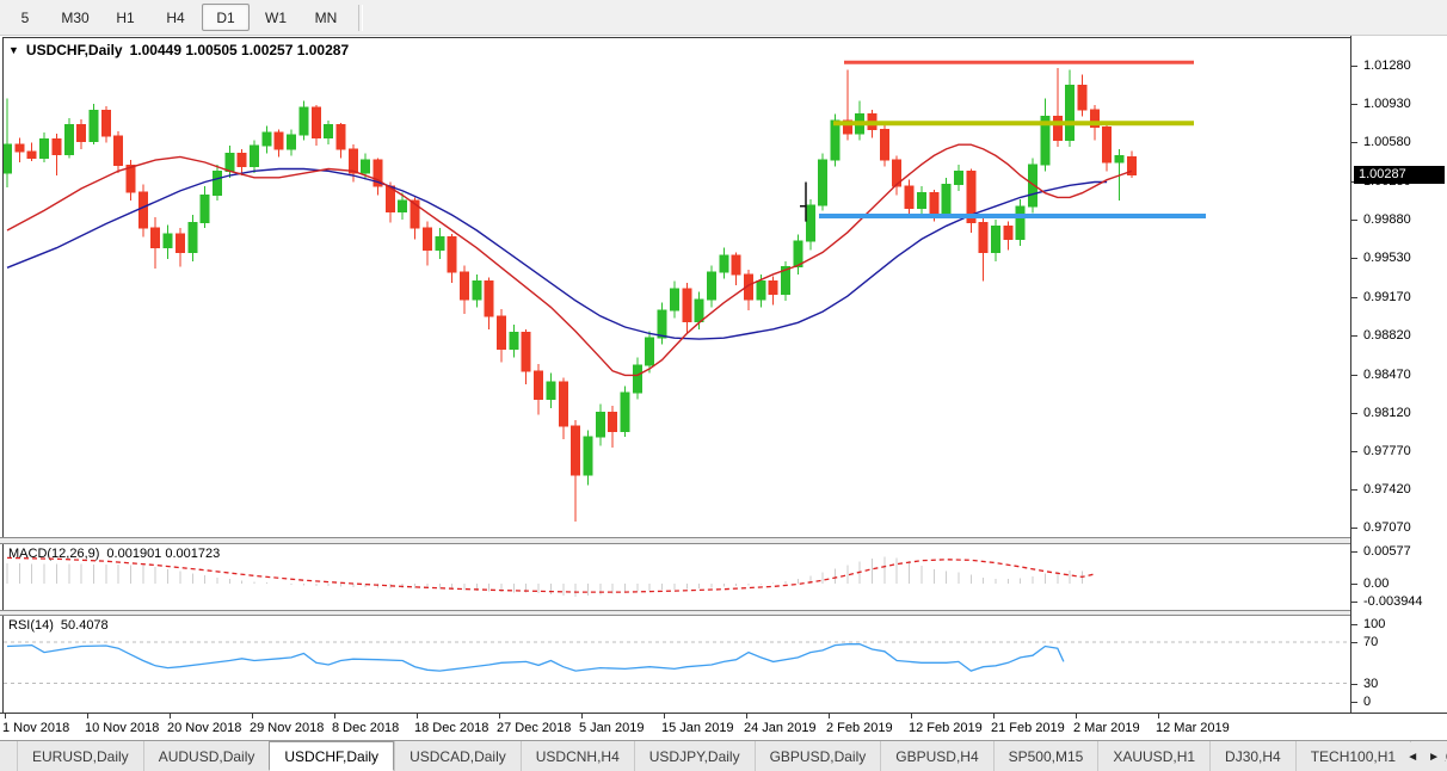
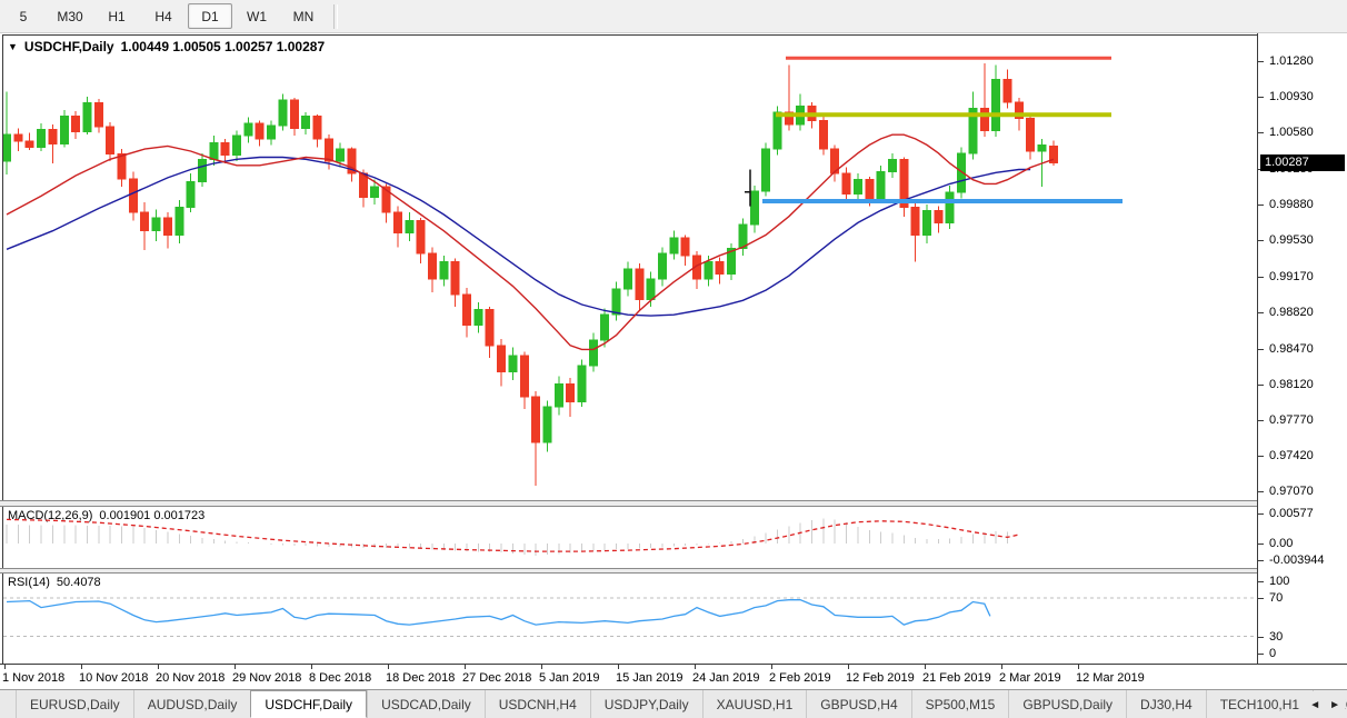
  5
  M30
  H1
  H4
  D1
  W1
  MN
  ▼
  USDCHF,Daily
  1.00449 1.00505 1.00257 1.00287
  MACD(12,26,9)
  0.001901 0.001723
  RSI(14)
  50.4078
  1.01280
  1.00930
  1.00580
  0.99880
  0.99530
  0.99170
  0.98820
  0.98470
  0.98120
  0.97770
  0.97420
  0.97070
  0.00577
  0.00
  -0.003944
  100
  70
  30
  0
  1.00287
  1 Nov 2018
  10 Nov 2018
  20 Nov 2018
  29 Nov 2018
  8 Dec 2018
  18 Dec 2018
  27 Dec 2018
  5 Jan 2019
  15 Jan 2019
  24 Jan 2019
  2 Feb 2019
  12 Feb 2019
  21 Feb 2019
  2 Mar 2019
  12 Mar 2019
  EURUSD,Daily
  AUDUSD,Daily
  USDCHF,Daily
  USDCAD,Daily
  USDCNH,H4
  USDJPY,Daily
- GBPUSD,Daily
+ XAUUSD,H1
  GBPUSD,H4
  SP500,M15
- XAUUSD,H1
+ GBPUSD,Daily
  DJ30,H4
  TECH100,H1
  ◄
  ►
